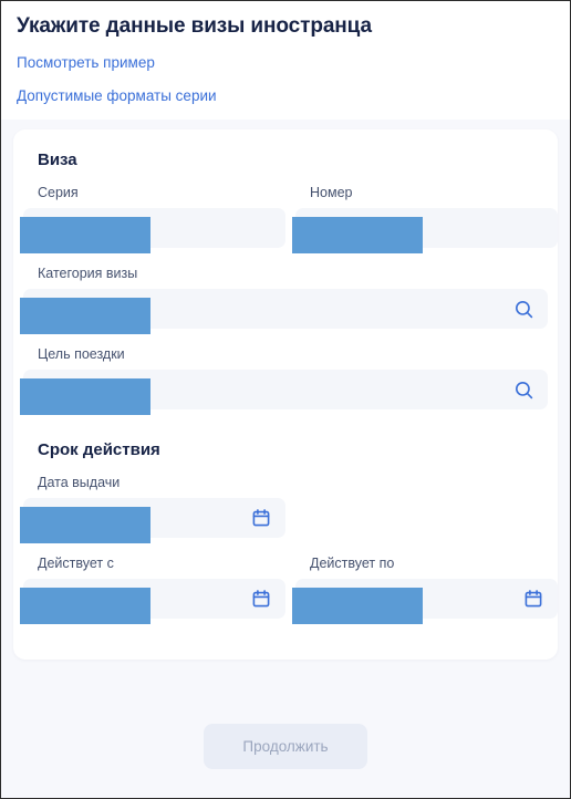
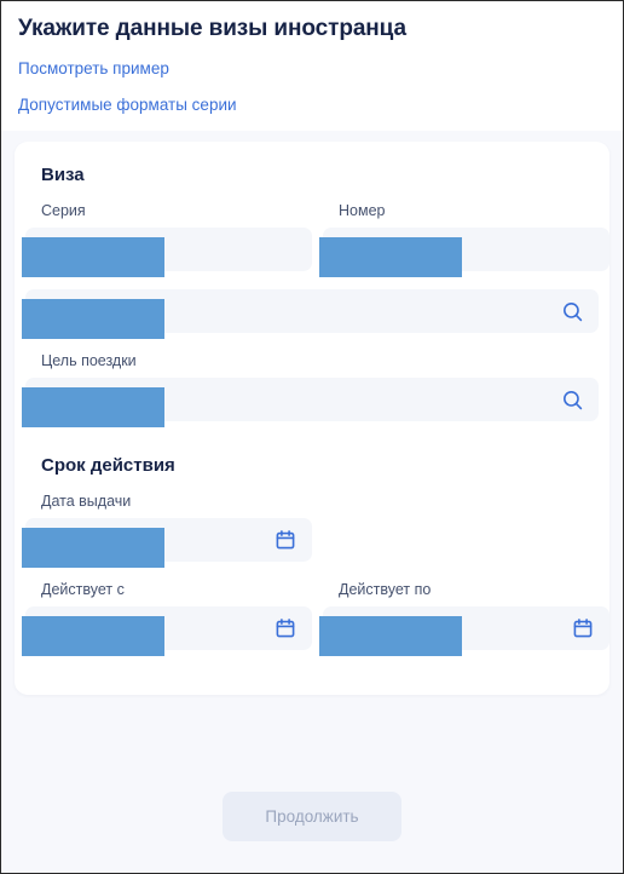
  Укажите данные визы иностранца
  Посмотреть пример
  Допустимые форматы серии
  Виза
  Серия
  Номер
- Категория визы
  Цель поездки
  Срок действия
  Дата выдачи
  Действует с
  Действует по
  Продолжить
